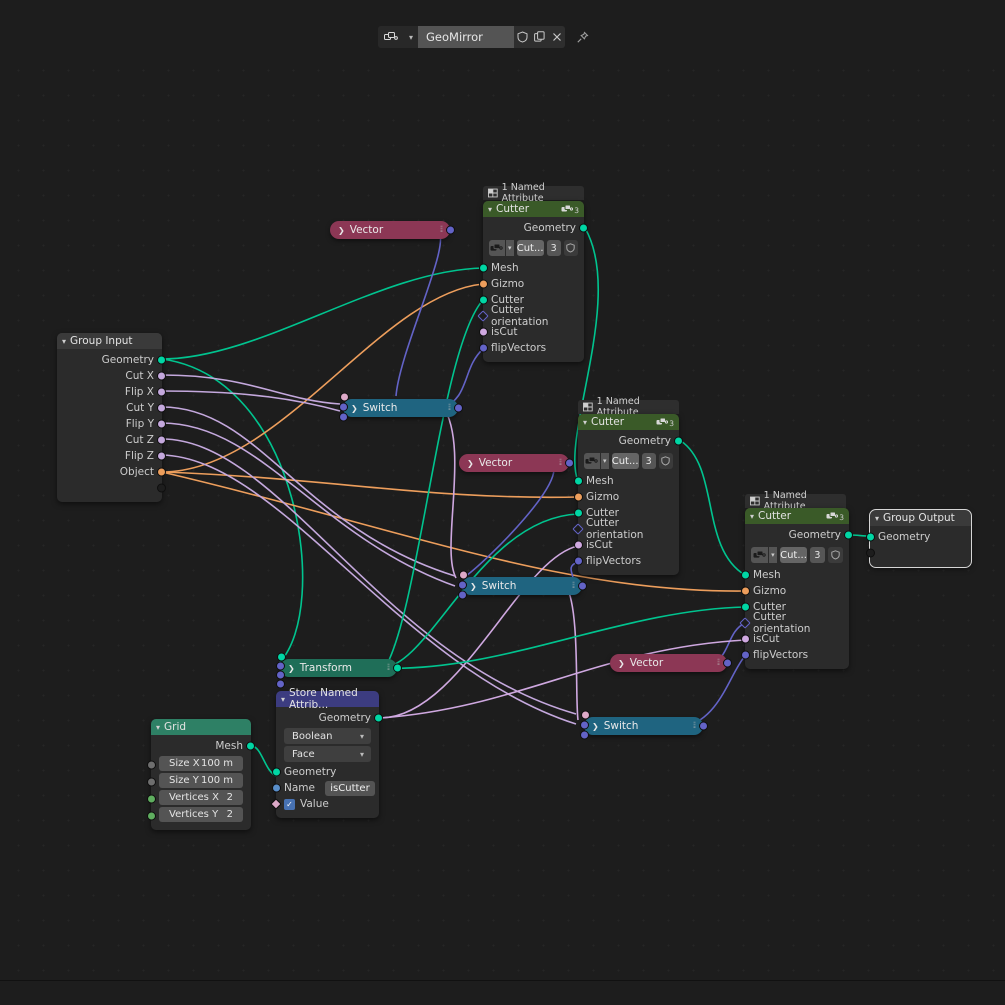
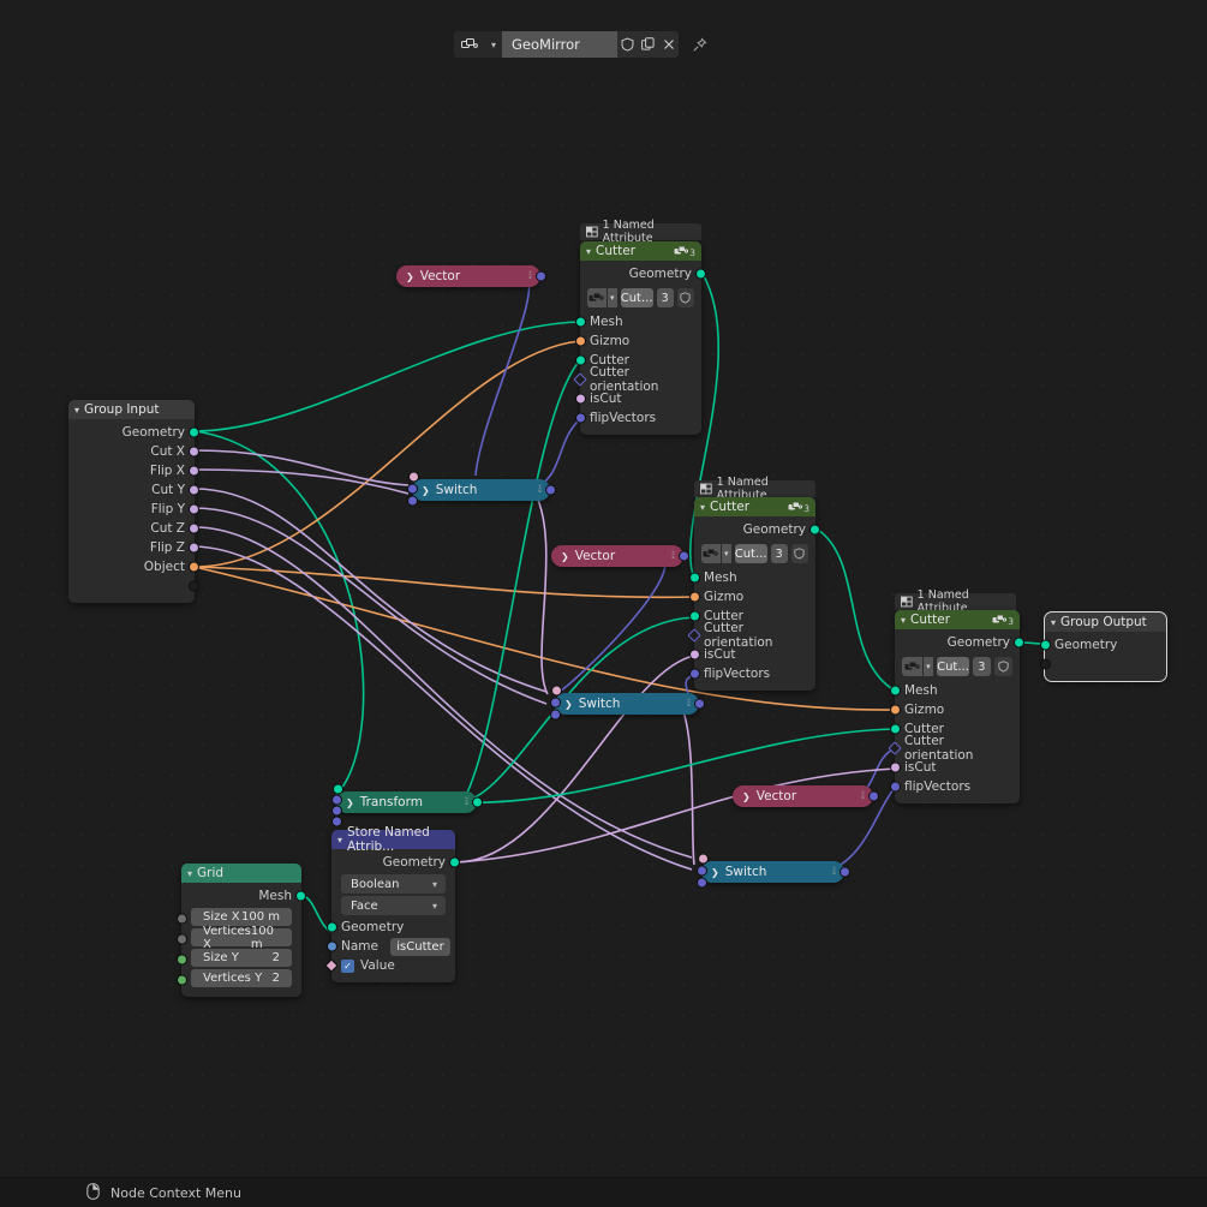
  ▾
  GeoMirror
  ▾
  Group Input
  Geometry
  Cut X
  Flip X
  Cut Y
  Flip Y
  Cut Z
  Flip Z
  Object
  1 Named Attribute
  ▾
  Cutter
  3
  Geometry
  ▾
  Cut...
  3
  Mesh
  Gizmo
  Cutter
  Cutter orientation
  isCut
  flipVectors
  1 Named Attribute
  ▾
  Cutter
  3
  Geometry
  ▾
  Cut...
  3
  Mesh
  Gizmo
  Cutter
  Cutter orientation
  isCut
  flipVectors
  1 Named Attribute
  ▾
  Cutter
  3
  Geometry
  ▾
  Cut...
  3
  Mesh
  Gizmo
  Cutter
  Cutter orientation
  isCut
  flipVectors
  ▾
  Group Output
  Geometry
  ▾
  Store Named Attrib...
  Geometry
  Boolean
  ▾
  Face
  ▾
  Geometry
  Name
  isCutter
  ✓
  Value
  ▾
  Grid
  Mesh
  Size X
  100 m
- Size Y
+ Vertices X
  100 m
- Vertices X
+ Size Y
  2
  Vertices Y
  2
  ❯
  Vector
  ⦙⦙
  ❯
  Vector
  ⦙⦙
  ❯
  Vector
  ⦙⦙
  ❯
  Switch
  ⦙⦙
  ❯
  Switch
  ⦙⦙
  ❯
  Switch
  ⦙⦙
  ❯
  Transform
  ⦙⦙
+ Node Context Menu
